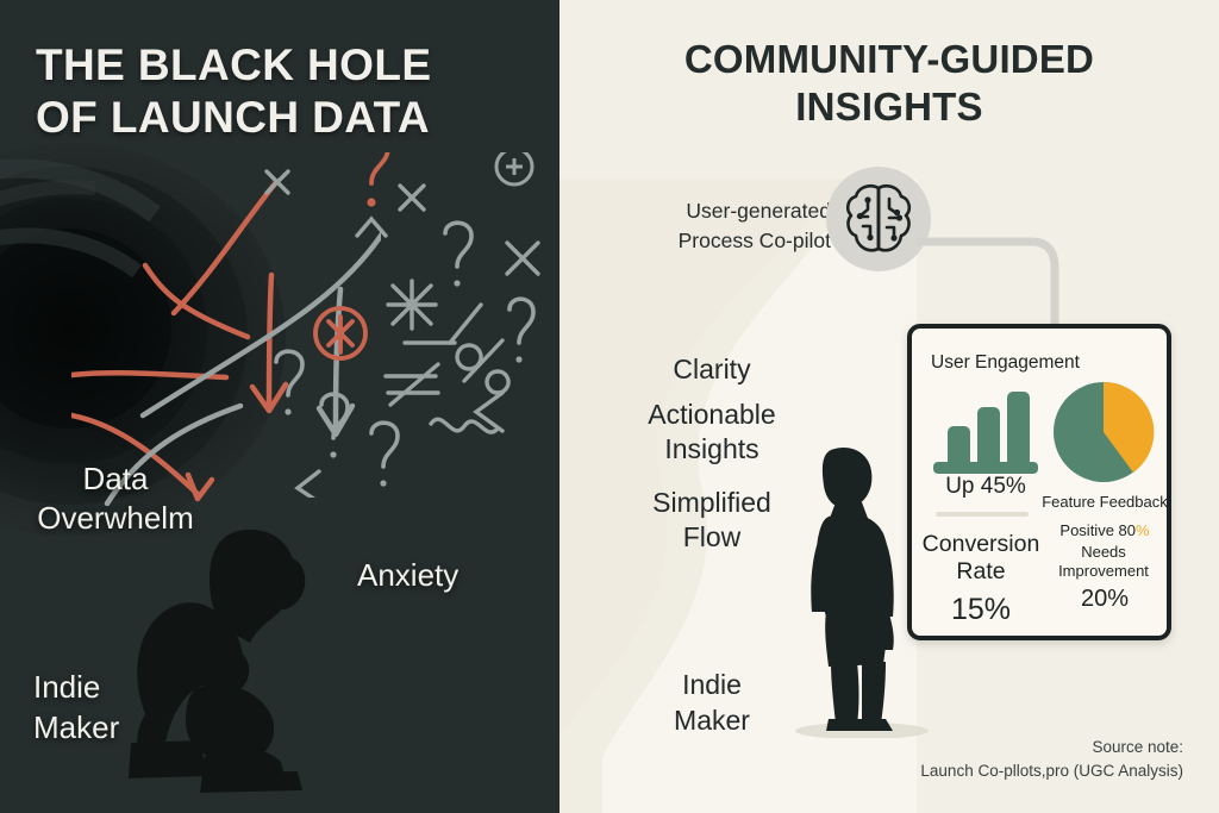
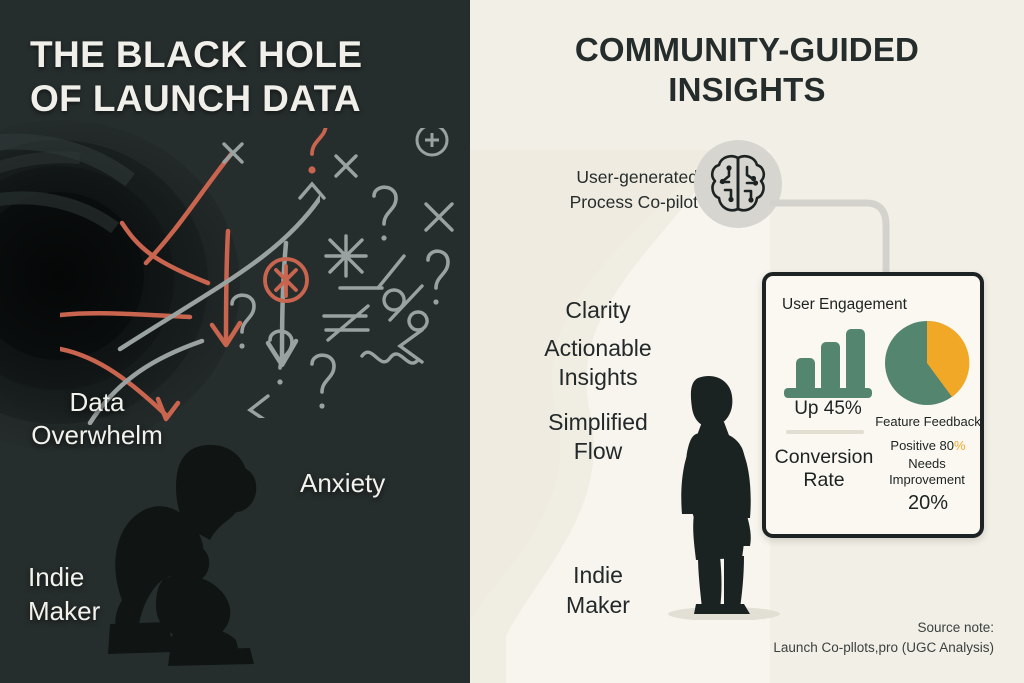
  THE BLACK HOLE
  OF LAUNCH DATA
  Data
  Overwhelm
  Anxiety
  Indie
  Maker
  COMMUNITY-GUIDED
  INSIGHTS
  User-generated
  Process Co-pilot
  Clarity
  Actionable
  Insights
  Simplified
  Flow
  Indie
  Maker
  User Engagement
  Up 45%
  Conversion
  Rate
- 15%
  Feature Feedback
  Positive 80%
  Needs
  Improvement
  20%
  Source note:
  Launch Co-pllots,pro (UGC Analysis)
